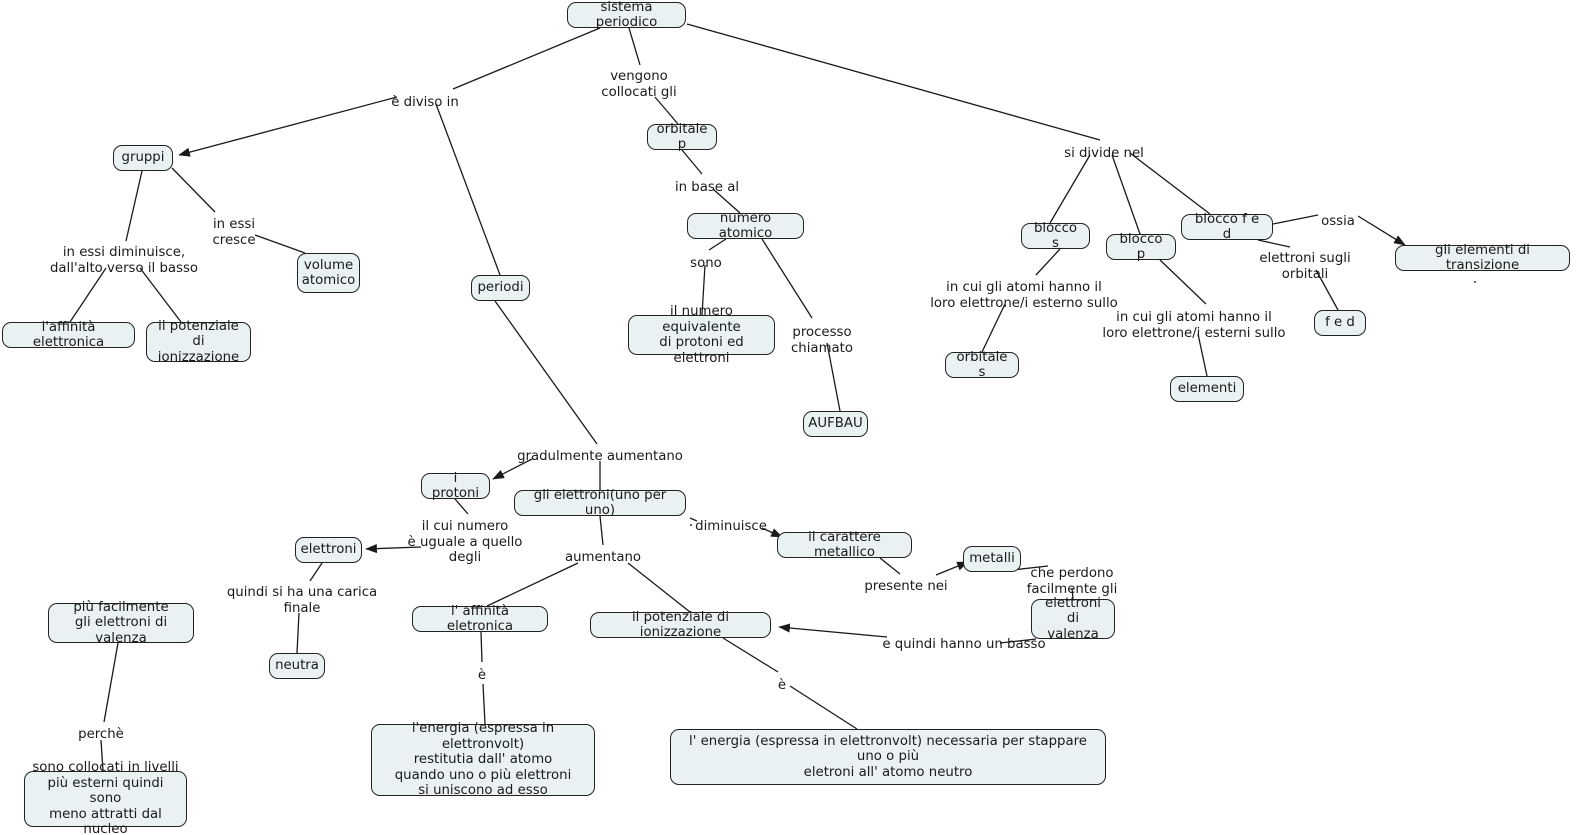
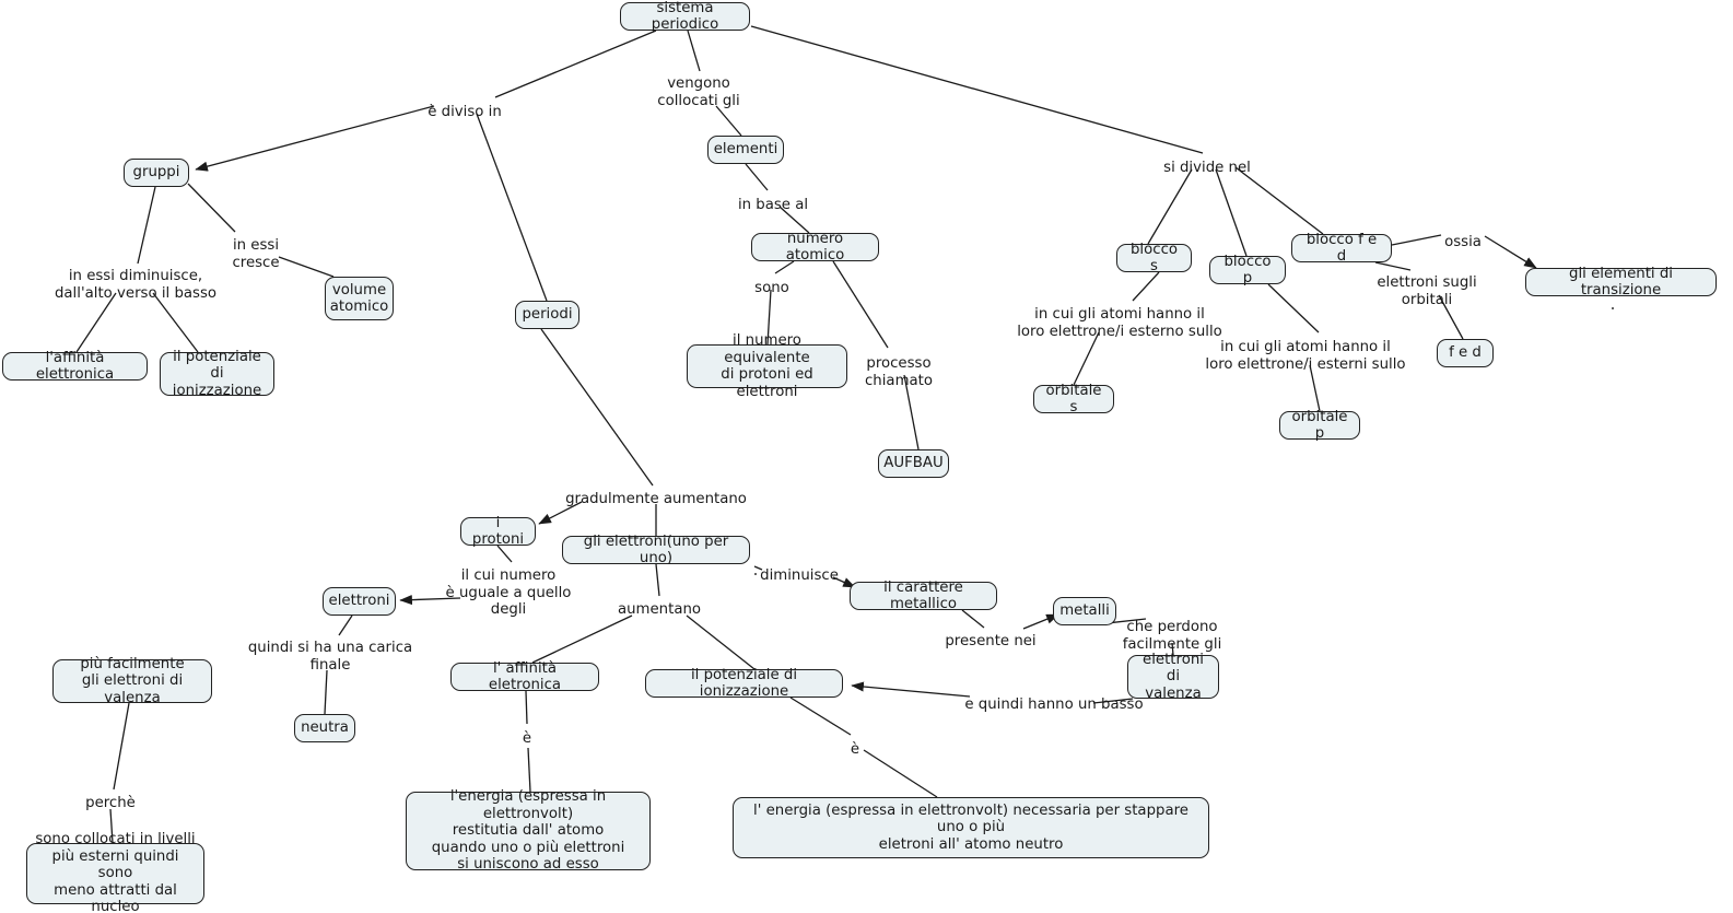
  è diviso in
  vengono
  collocati gli
  si divide nel
  in essi diminuisce,
  dall'alto verso il basso
  in essi
  cresce
  in base al
  sono
  processo
  chiamato
  in cui gli atomi hanno il
  loro elettrone/i esterno sullo
  in cui gli atomi hanno il
  loro elettrone/i esterni sullo
  ossia
  elettroni sugli
  orbitali
  gradulmente aumentano
  il cui numero
  è uguale a quello
  degli
  quindi si ha una carica
  finale
  diminuisce
  aumentano
  presente nei
  che perdono
  facilmente gli
  e quindi hanno un basso
  perchè
  è
  è
  sistema periodico
  gruppi
- orbitale p
+ elementi
  periodi
  numero atomico
  volume
  atomico
  l'affinità elettronica
  il potenziale di
  ionizzazione
  il numero equivalente
  di protoni ed elettroni
  AUFBAU
  blocco s
  blocco p
  blocco f e d
  gli elementi di transizione
  orbitale s
- elementi
+ orbitale p
  f e d
  i protoni
  gli elettroni(uno per uno)
  elettroni
  neutra
  il carattere metallico
  metalli
  elettroni di
  valenza
  l' affinità eletronica
  il potenziale di ionizzazione
  più facilmente
  gli elettroni di valenza
  sono collocati in livelli
  più esterni quindi sono
  meno attratti dal nucleo
  l'energia (espressa in elettronvolt)
  restitutia dall' atomo
  quando uno o più elettroni
  si uniscono ad esso
  l' energia (espressa in elettronvolt) necessaria per stappare uno o più
  eletroni all' atomo neutro
